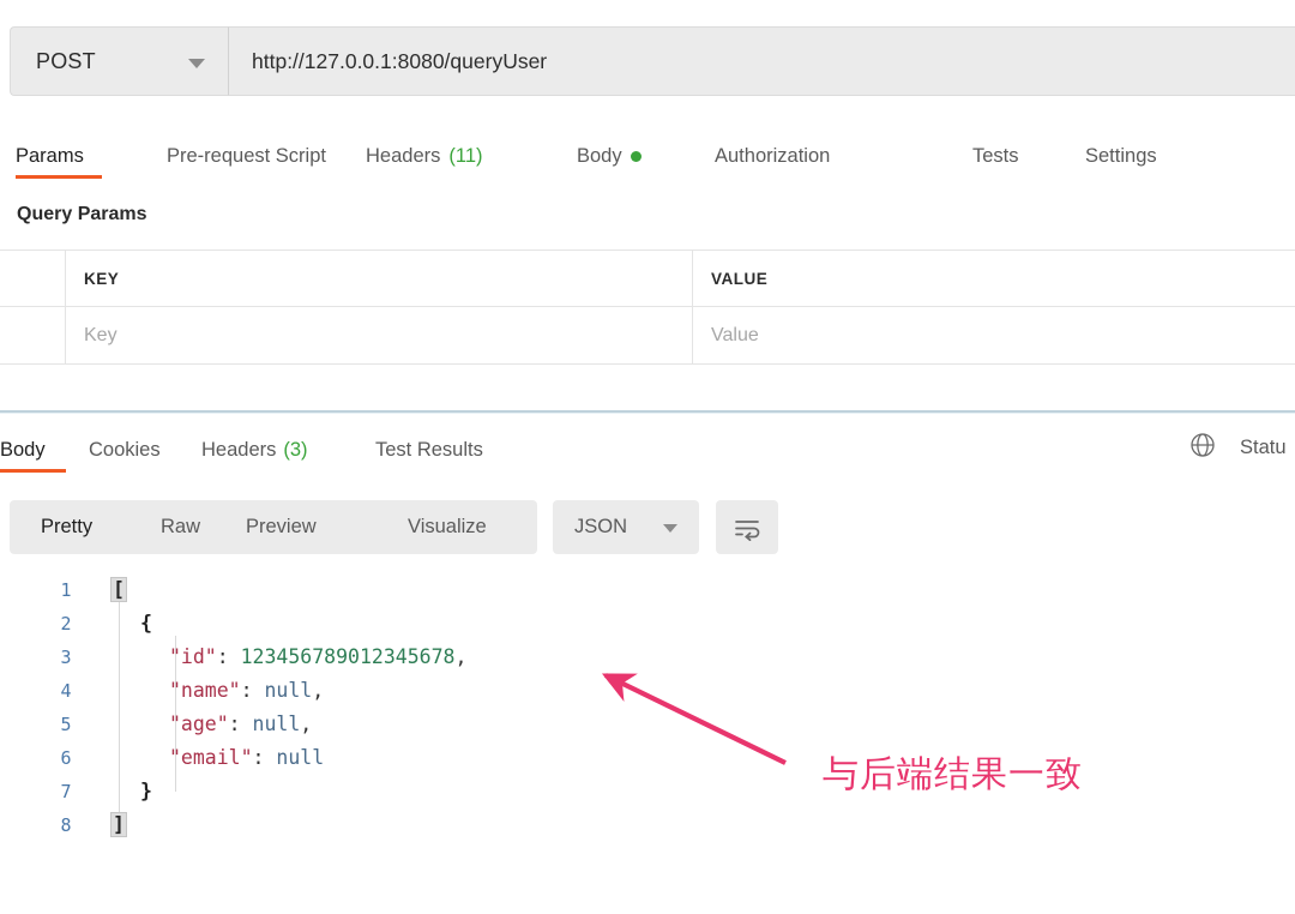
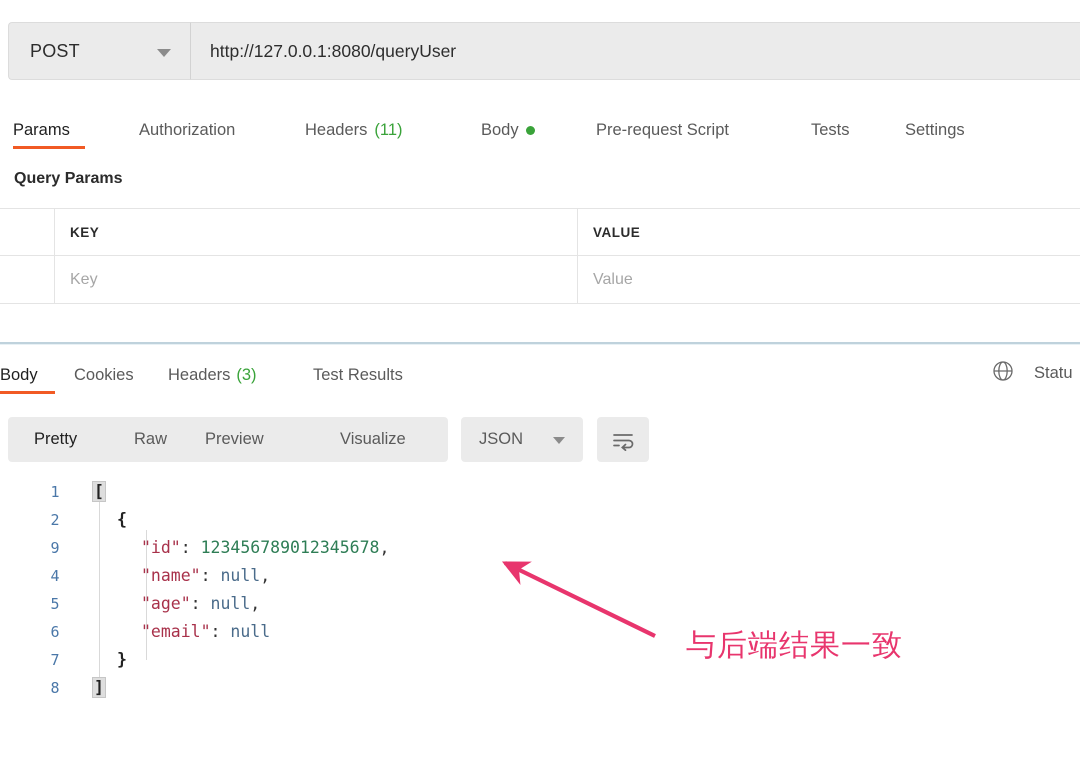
  POST
  http://127.0.0.1:8080/queryUser
  Params
- Pre-request Script
+ Authorization
  Headers
  (11)
  Body
- Authorization
+ Pre-request Script
  Tests
  Settings
  Query Params
  KEY
  VALUE
  Key
  Value
  Body
  Cookies
  Headers
  (3)
  Test Results
  Statu
  Pretty
  Raw
  Preview
  Visualize
  JSON
  1
  [
  2
  {
- 3
+ 9
  "id": 123456789012345678,
  4
  "name": null,
  5
  "age": null,
  6
  "email": null
  7
  }
  8
  ]
  与后端结果一致
